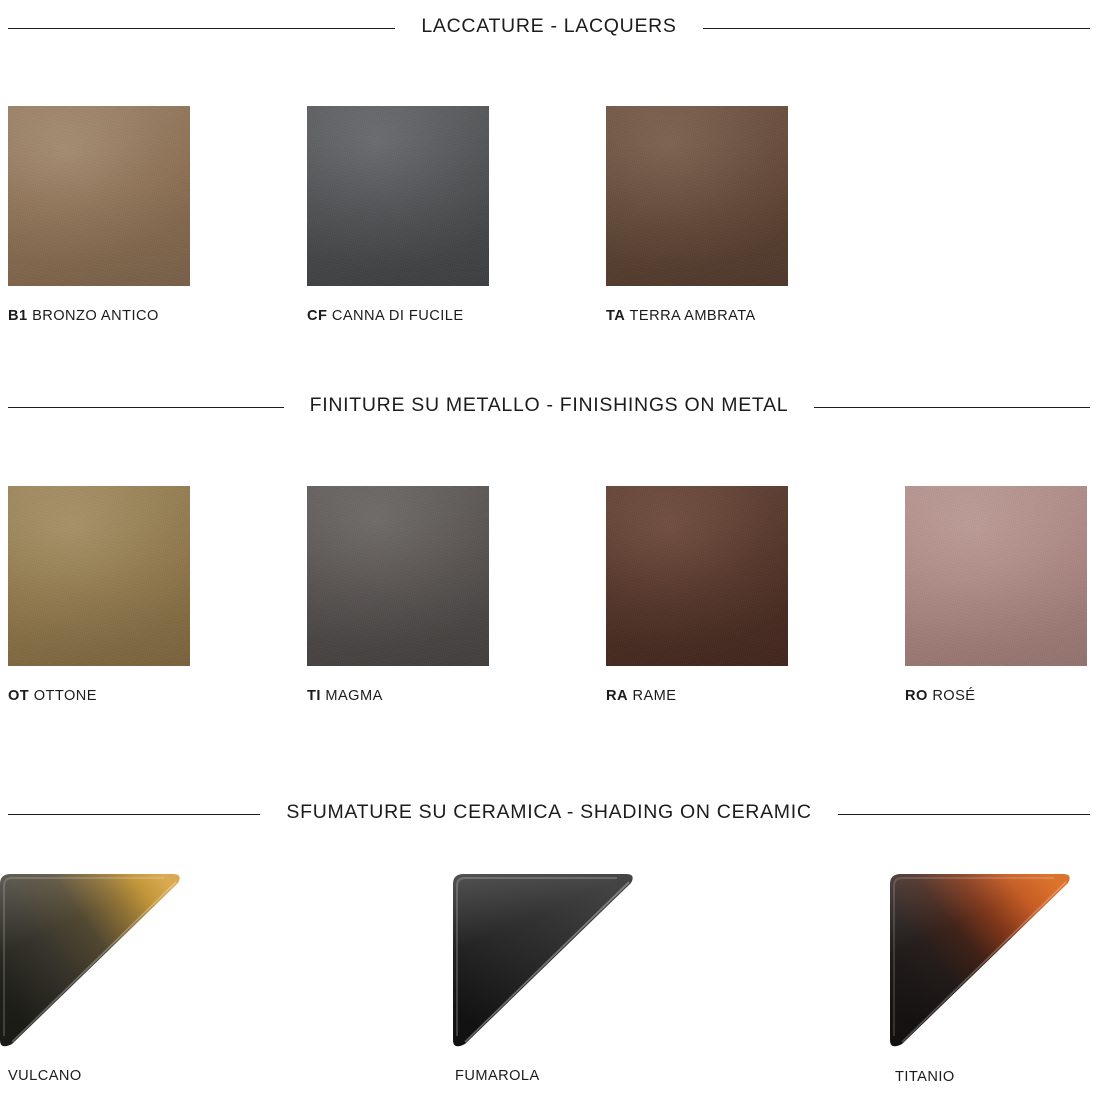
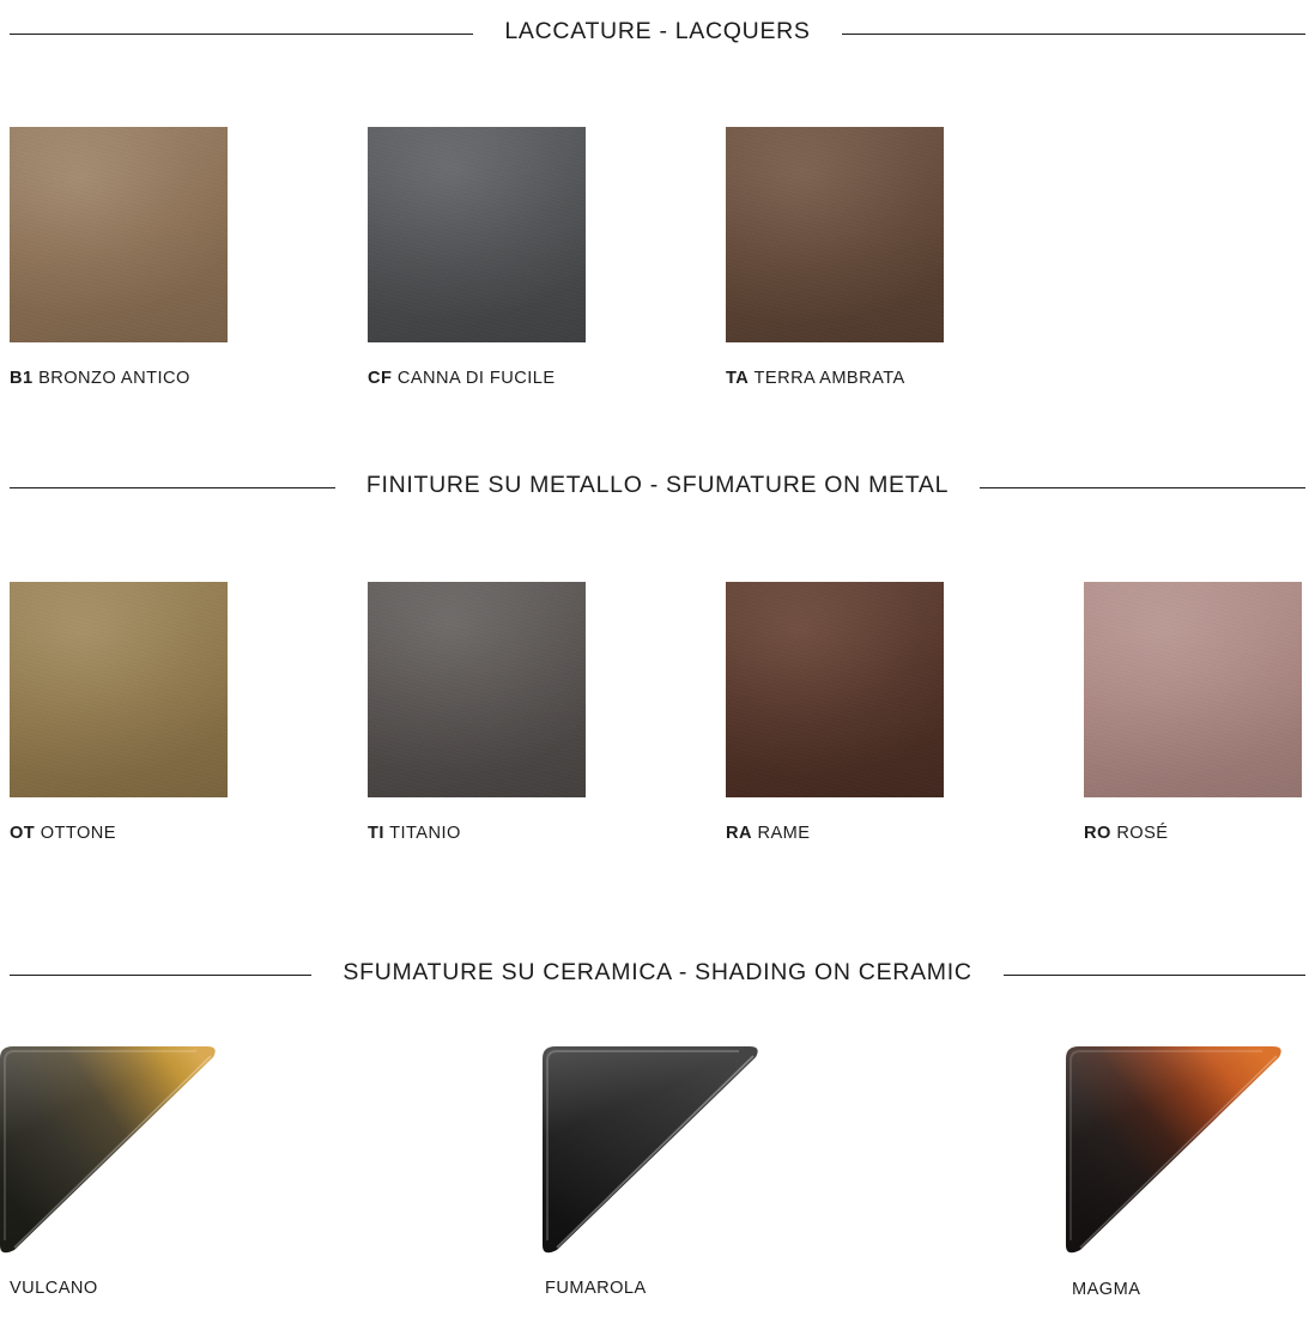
  LACCATURE - LACQUERS
  B1 BRONZO ANTICO
  CF CANNA DI FUCILE
  TA TERRA AMBRATA
- FINITURE SU METALLO - FINISHINGS ON METAL
+ FINITURE SU METALLO - SFUMATURE ON METAL
  OT OTTONE
- TI MAGMA
+ TI TITANIO
  RA RAME
  RO ROSÉ
  SFUMATURE SU CERAMICA - SHADING ON CERAMIC
  VULCANO
  FUMAROLA
- TITANIO
+ MAGMA
